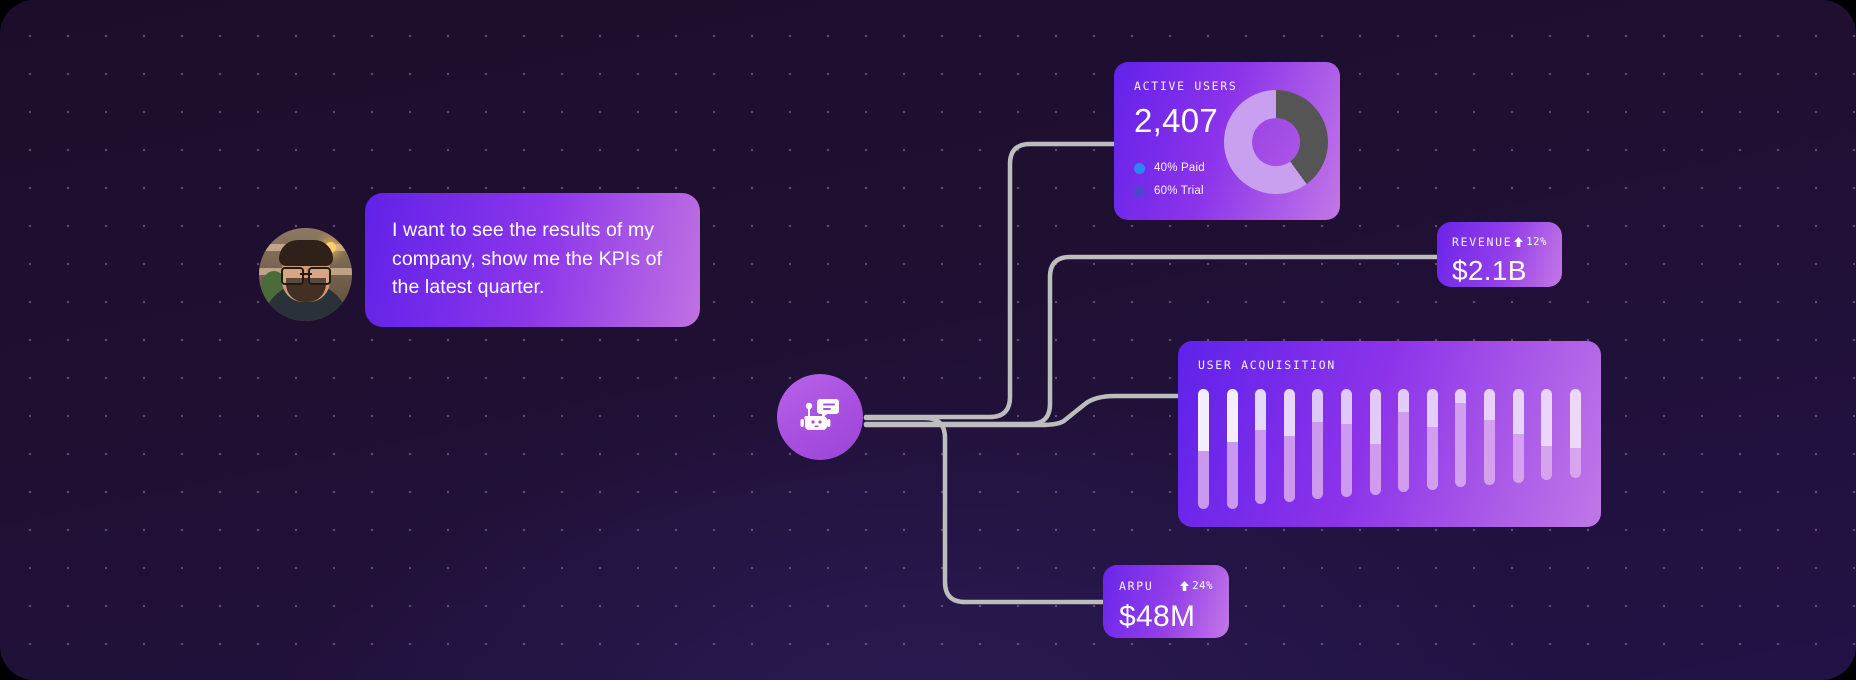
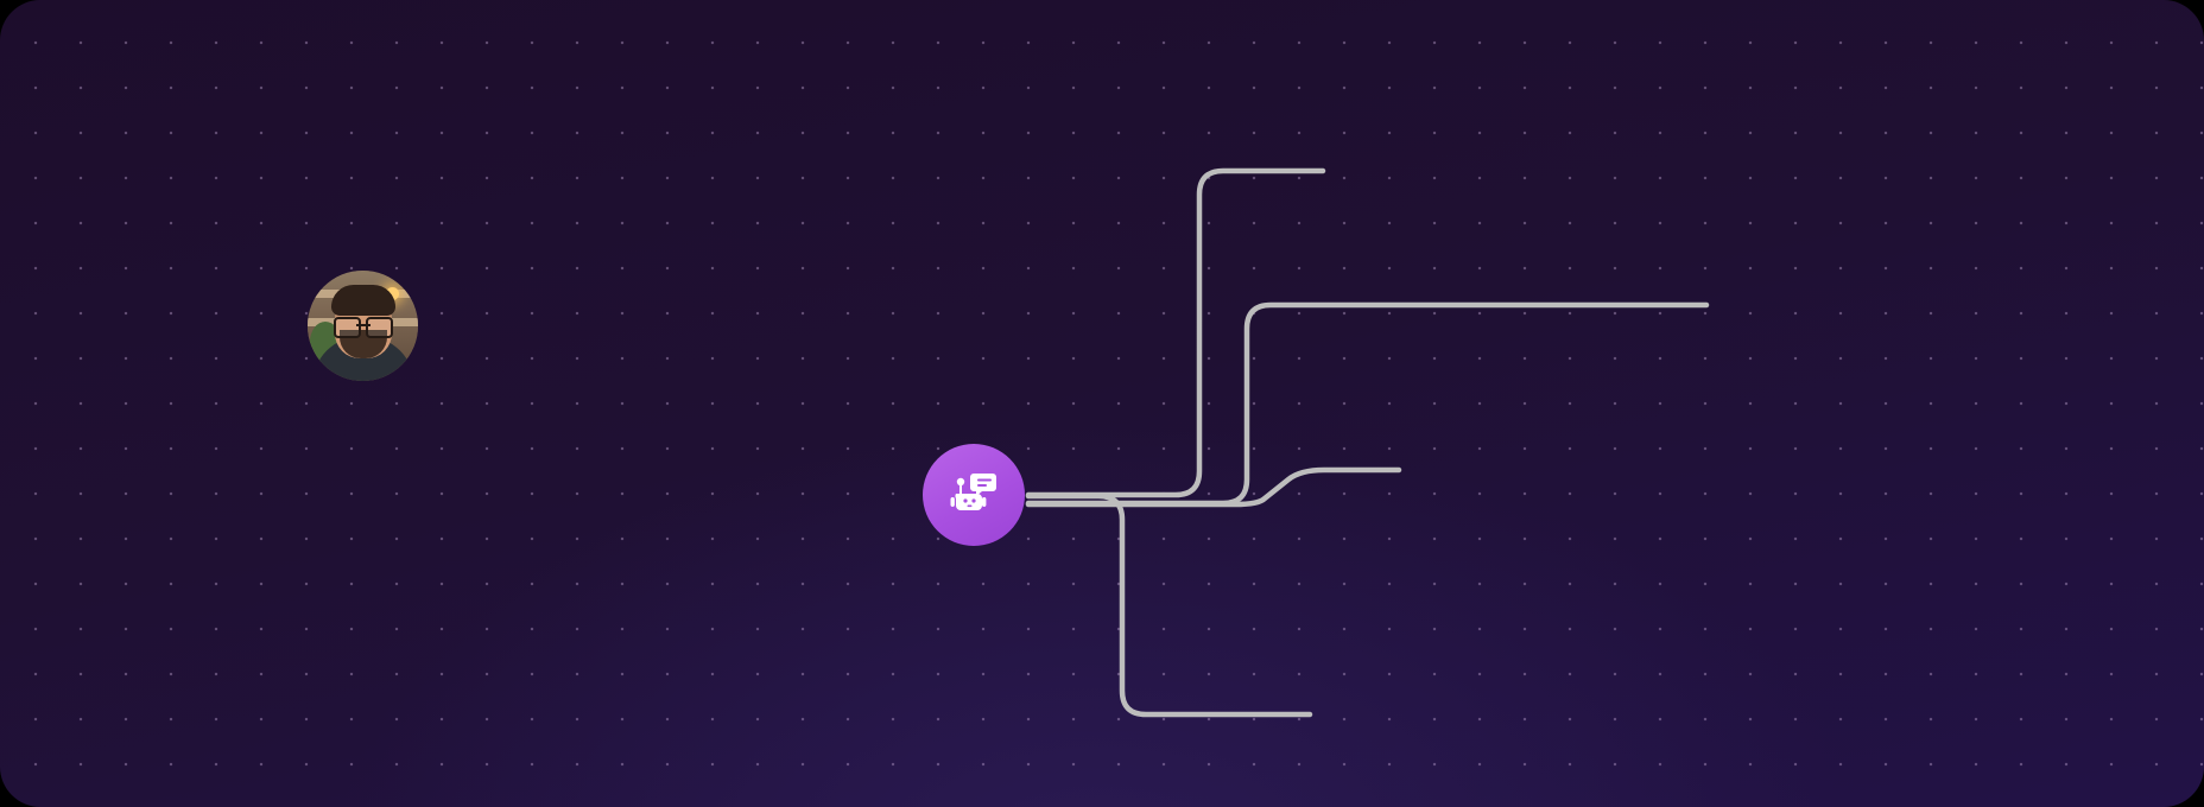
- I want to see the results of my company, show me the KPIs of the latest quarter.
- ACTIVE USERS
- 2,407
- 40% Paid
- 60% Trial
- REVENUE
- 12%
- $2.1B
- ARPU
- 24%
- $48M
- USER ACQUISITION
